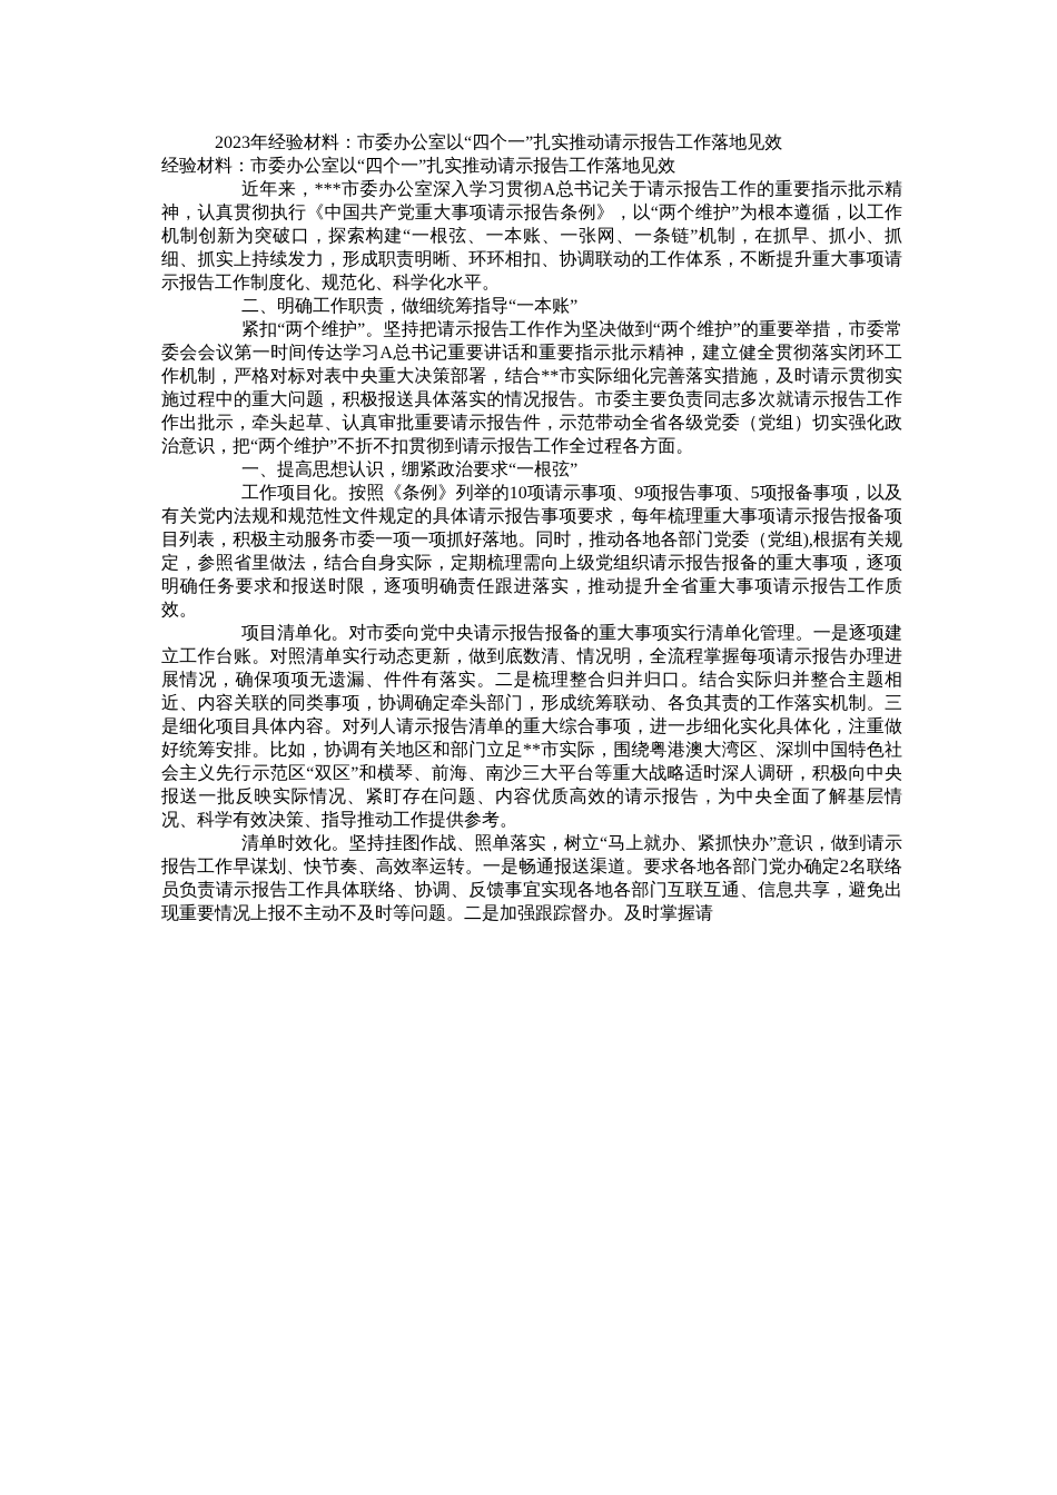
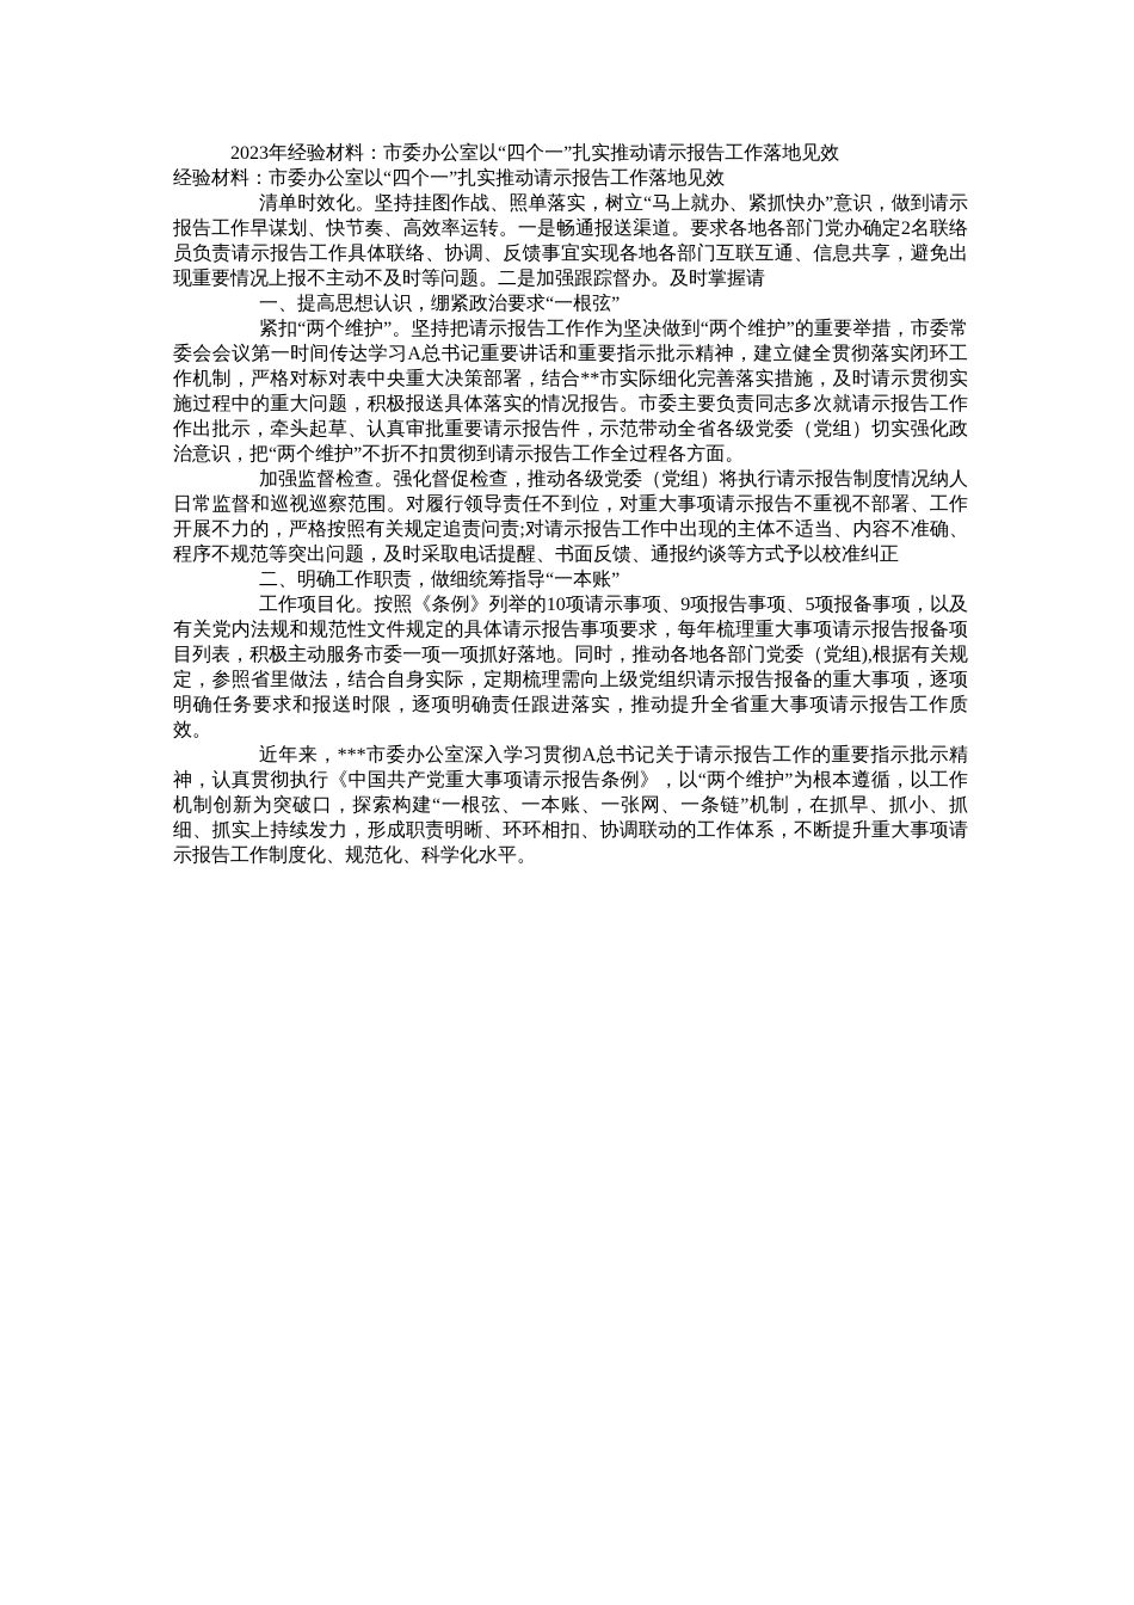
  2023年经验材料：市委办公室以“四个一”扎实推动请示报告工作落地见效
  经验材料：市委办公室以“四个一”扎实推动请示报告工作落地见效
- 近年来，***市委办公室深入学习贯彻A总书记关于请示报告工作的重要指示批示精神，认真贯彻执行《中国共产党重大事项请示报告条例》，以“两个维护”为根本遵循，以工作机制创新为突破口，探索构建“一根弦、一本账、一张网、一条链”机制，在抓早、抓小、抓细、抓实上持续发力，形成职责明晰、环环相扣、协调联动的工作体系，不断提升重大事项请示报告工作制度化、规范化、科学化水平。
+ 清单时效化。坚持挂图作战、照单落实，树立“马上就办、紧抓快办”意识，做到请示报告工作早谋划、快节奏、高效率运转。一是畅通报送渠道。要求各地各部门党办确定2名联络员负责请示报告工作具体联络、协调、反馈事宜实现各地各部门互联互通、信息共享，避免出现重要情况上报不主动不及时等问题。二是加强跟踪督办。及时掌握请
- 二、明确工作职责，做细统筹指导“一本账”
+ 一、提高思想认识，绷紧政治要求“一根弦”
  紧扣“两个维护”。坚持把请示报告工作作为坚决做到“两个维护”的重要举措，市委常委会会议第一时间传达学习A总书记重要讲话和重要指示批示精神，建立健全贯彻落实闭环工作机制，严格对标对表中央重大决策部署，结合**市实际细化完善落实措施，及时请示贯彻实施过程中的重大问题，积极报送具体落实的情况报告。市委主要负责同志多次就请示报告工作作出批示，牵头起草、认真审批重要请示报告件，示范带动全省各级党委（党组）切实强化政治意识，把“两个维护”不折不扣贯彻到请示报告工作全过程各方面。
+ 加强监督检查。强化督促检查，推动各级党委（党组）将执行请示报告制度情况纳人日常监督和巡视巡察范围。对履行领导责任不到位，对重大事项请示报告不重视不部署、工作开展不力的，严格按照有关规定追责问责;对请示报告工作中出现的主体不适当、内容不准确、程序不规范等突出问题，及时采取电话提醒、书面反馈、通报约谈等方式予以校准纠正
- 一、提高思想认识，绷紧政治要求“一根弦”
+ 二、明确工作职责，做细统筹指导“一本账”
  工作项目化。按照《条例》列举的10项请示事项、9项报告事项、5项报备事项，以及有关党内法规和规范性文件规定的具体请示报告事项要求，每年梳理重大事项请示报告报备项目列表，积极主动服务市委一项一项抓好落地。同时，推动各地各部门党委（党组),根据有关规定，参照省里做法，结合自身实际，定期梳理需向上级党组织请示报告报备的重大事项，逐项明确任务要求和报送时限，逐项明确责任跟进落实，推动提升全省重大事项请示报告工作质效。
- 项目清单化。对市委向党中央请示报告报备的重大事项实行清单化管理。一是逐项建立工作台账。对照清单实行动态更新，做到底数清、情况明，全流程掌握每项请示报告办理进展情况，确保项项无遗漏、件件有落实。二是梳理整合归并归口。结合实际归并整合主题相近、内容关联的同类事项，协调确定牵头部门，形成统筹联动、各负其责的工作落实机制。三是细化项目具体内容。对列人请示报告清单的重大综合事项，进一步细化实化具体化，注重做好统筹安排。比如，协调有关地区和部门立足**市实际，围绕粤港澳大湾区、深圳中国特色社会主义先行示范区“双区”和横琴、前海、南沙三大平台等重大战略适时深人调研，积极向中央报送一批反映实际情况、紧盯存在问题、内容优质高效的请示报告，为中央全面了解基层情况、科学有效决策、指导推动工作提供参考。
- 清单时效化。坚持挂图作战、照单落实，树立“马上就办、紧抓快办”意识，做到请示报告工作早谋划、快节奏、高效率运转。一是畅通报送渠道。要求各地各部门党办确定2名联络员负责请示报告工作具体联络、协调、反馈事宜实现各地各部门互联互通、信息共享，避免出现重要情况上报不主动不及时等问题。二是加强跟踪督办。及时掌握请
+ 近年来，***市委办公室深入学习贯彻A总书记关于请示报告工作的重要指示批示精神，认真贯彻执行《中国共产党重大事项请示报告条例》，以“两个维护”为根本遵循，以工作机制创新为突破口，探索构建“一根弦、一本账、一张网、一条链”机制，在抓早、抓小、抓细、抓实上持续发力，形成职责明晰、环环相扣、协调联动的工作体系，不断提升重大事项请示报告工作制度化、规范化、科学化水平。
